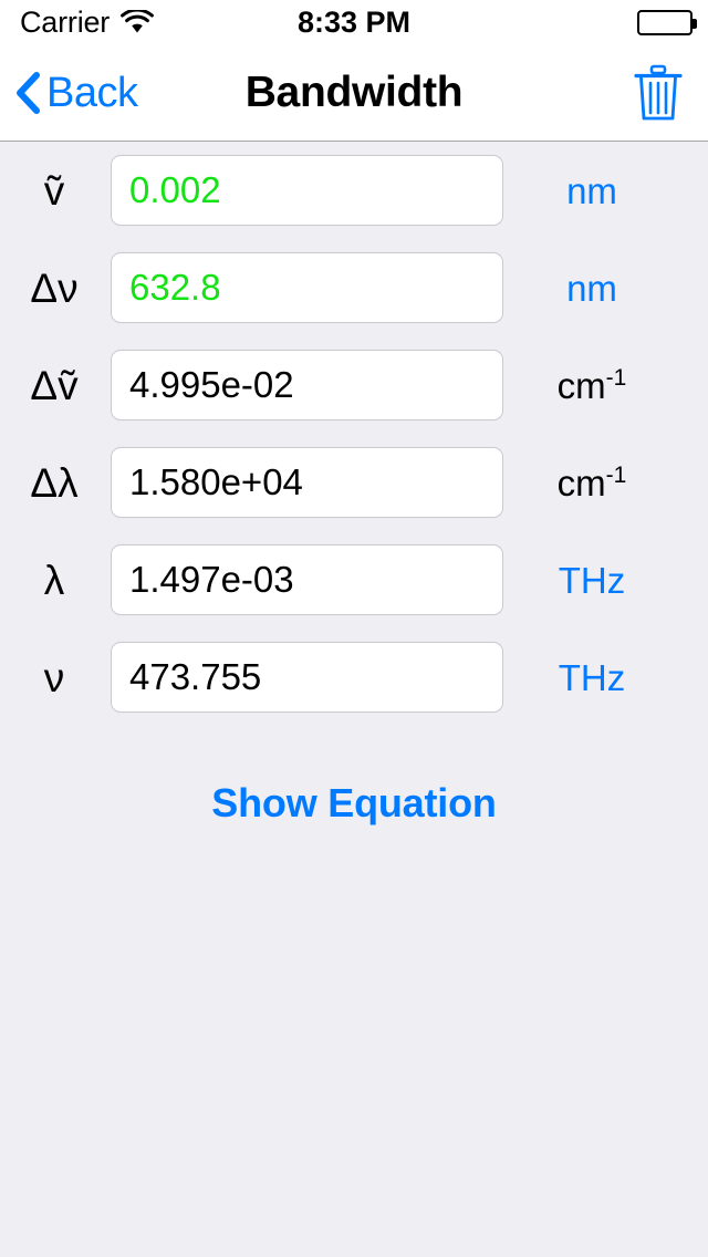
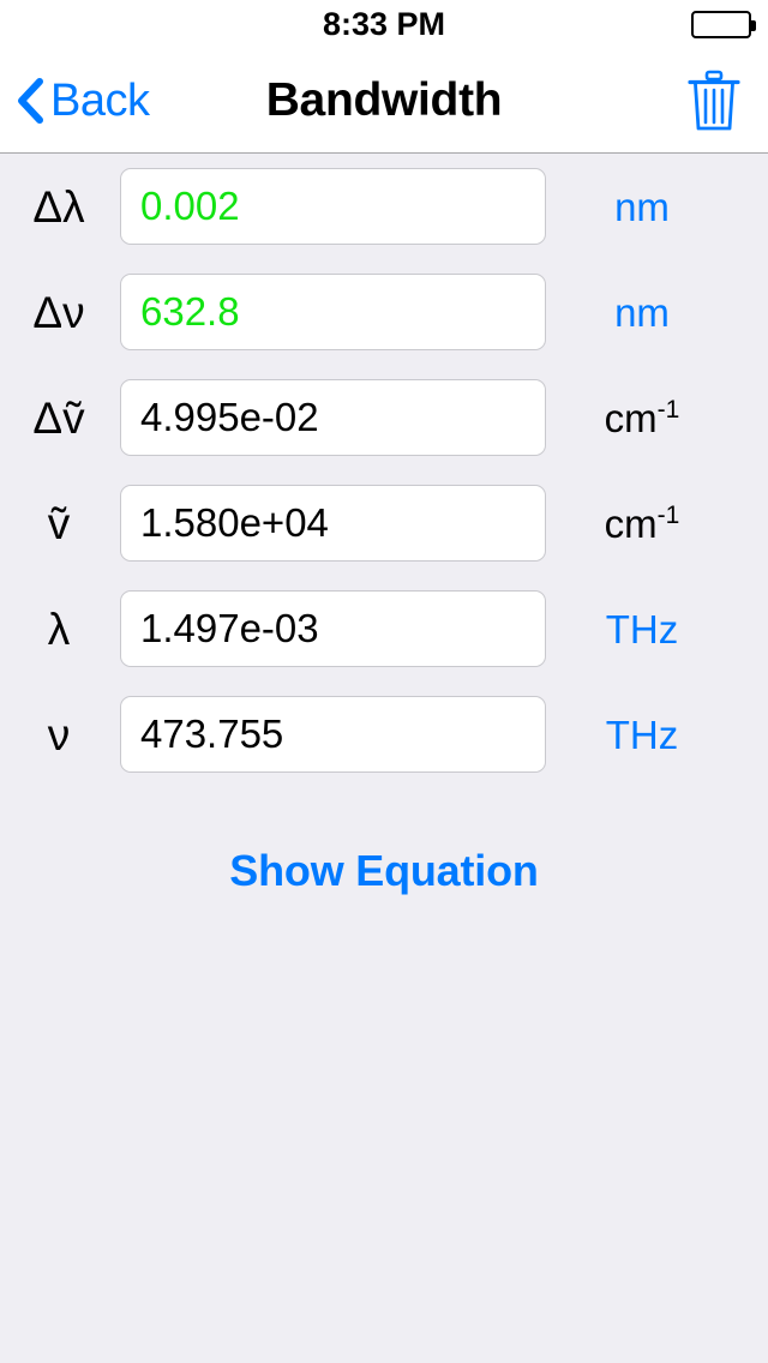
- Carrier
  8:33 PM
  Back
  Bandwidth
- ṽ
+ Δλ
  0.002
  nm
  Δν
  632.8
  nm
  Δṽ
  4.995e-02
  cm-1
- Δλ
+ ṽ
  1.580e+04
  cm-1
  λ
  1.497e-03
  THz
  ν
  473.755
  THz
  Show Equation
